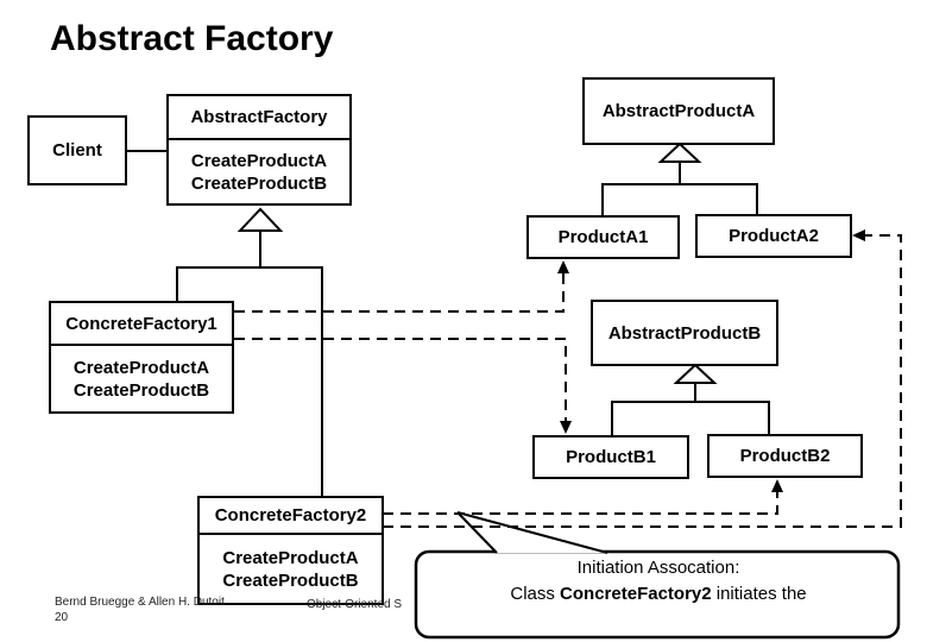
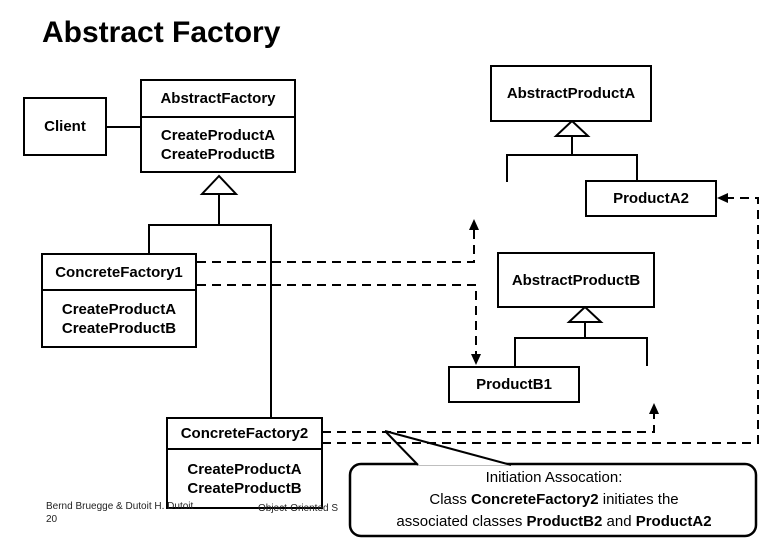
  Abstract Factory
  Initiation Assocation:
  Class ConcreteFactory2 initiates the
+ associated classes ProductB2 and ProductA2
  Client
  AbstractFactory
  CreateProductA
  CreateProductB
  ConcreteFactory1
  CreateProductA
  CreateProductB
  ConcreteFactory2
  CreateProductA
  CreateProductB
  AbstractProductA
- ProductA1
  ProductA2
  AbstractProductB
  ProductB1
- ProductB2
- Bernd Bruegge & Allen H. Dutoit
+ Bernd Bruegge & Dutoit H. Dutoit
  20
  Object-Oriented S
